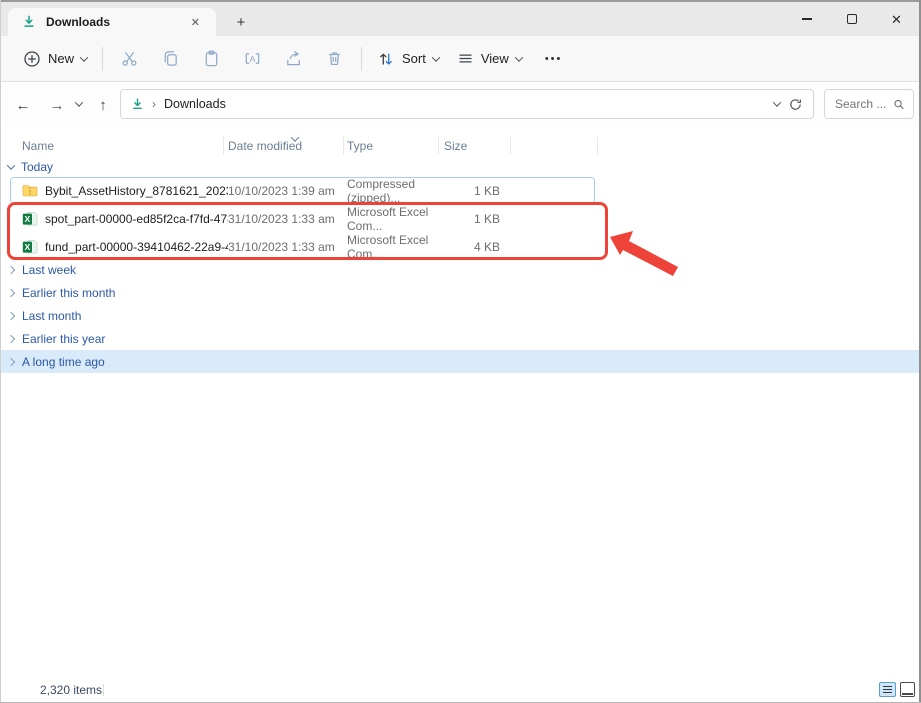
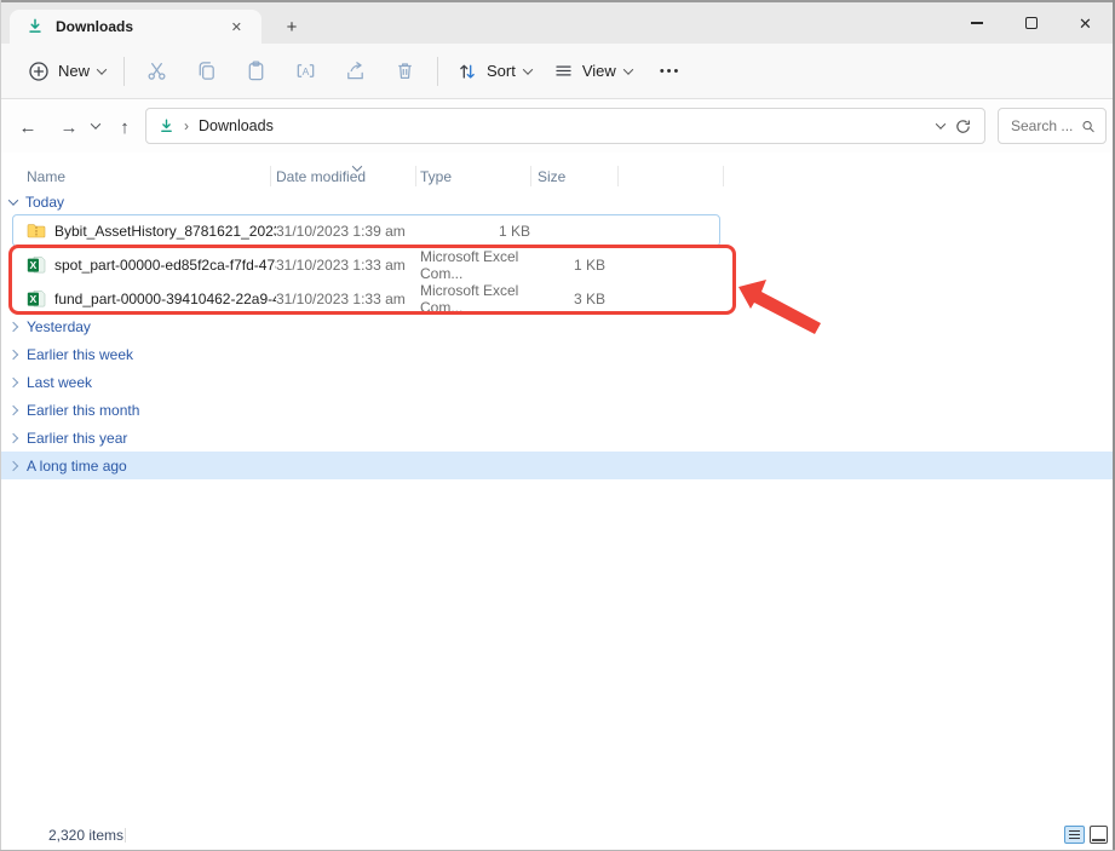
  Downloads
  ✕
  +
  ✕
  New
  A
  Sort
  View
  •••
  ←
  →
  ↑
  ›
  Downloads
  Search ...
  Name
  Date modified
  Type
  Size
  Today
- 10/10/2023 1:39 am
+ 31/10/2023 1:39 am
- Compressed (zipped)...
  1 KB
  X
  31/10/2023 1:33 am
  Microsoft Excel Com...
  1 KB
  X
  31/10/2023 1:33 am
  Microsoft Excel Com...
- 4 KB
+ 3 KB
+ Yesterday
+ Earlier this week
  Last week
  Earlier this month
- Last month
  Earlier this year
  A long time ago
  2,320 items
